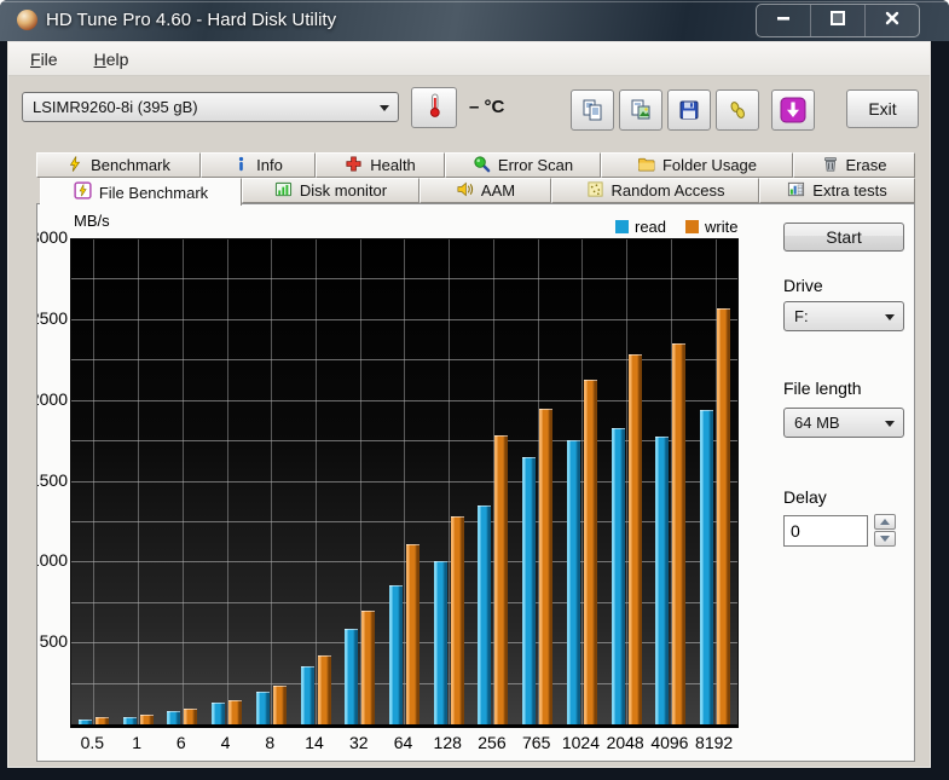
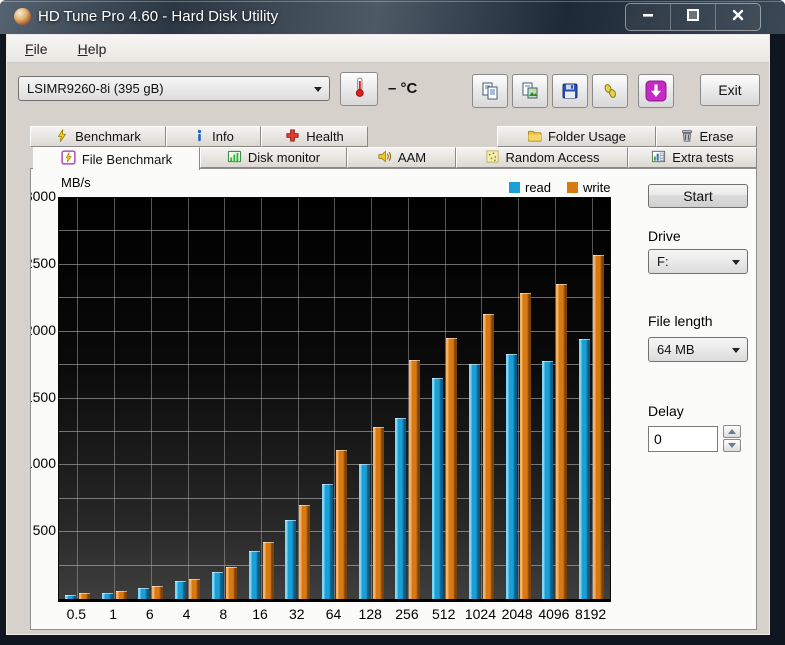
  HD Tune Pro 4.60 - Hard Disk Utility
  File
  Help
  LSIMR9260-8i (395 gB)
  – °C
  Exit
  Benchmark
  Info
  Health
- Error Scan
  Folder Usage
  Erase
  File Benchmark
  Disk monitor
  AAM
  Random Access
  Extra tests
  MB/s
  read
  write
  000
  500
  000
  500
  000
  500
  0.5
  1
  6
  4
  8
- 14
+ 16
  32
  64
  128
  256
- 765
+ 512
  1024
  2048
  4096
  8192
  Start
  Drive
  F:
  File length
  64 MB
  Delay
  0
